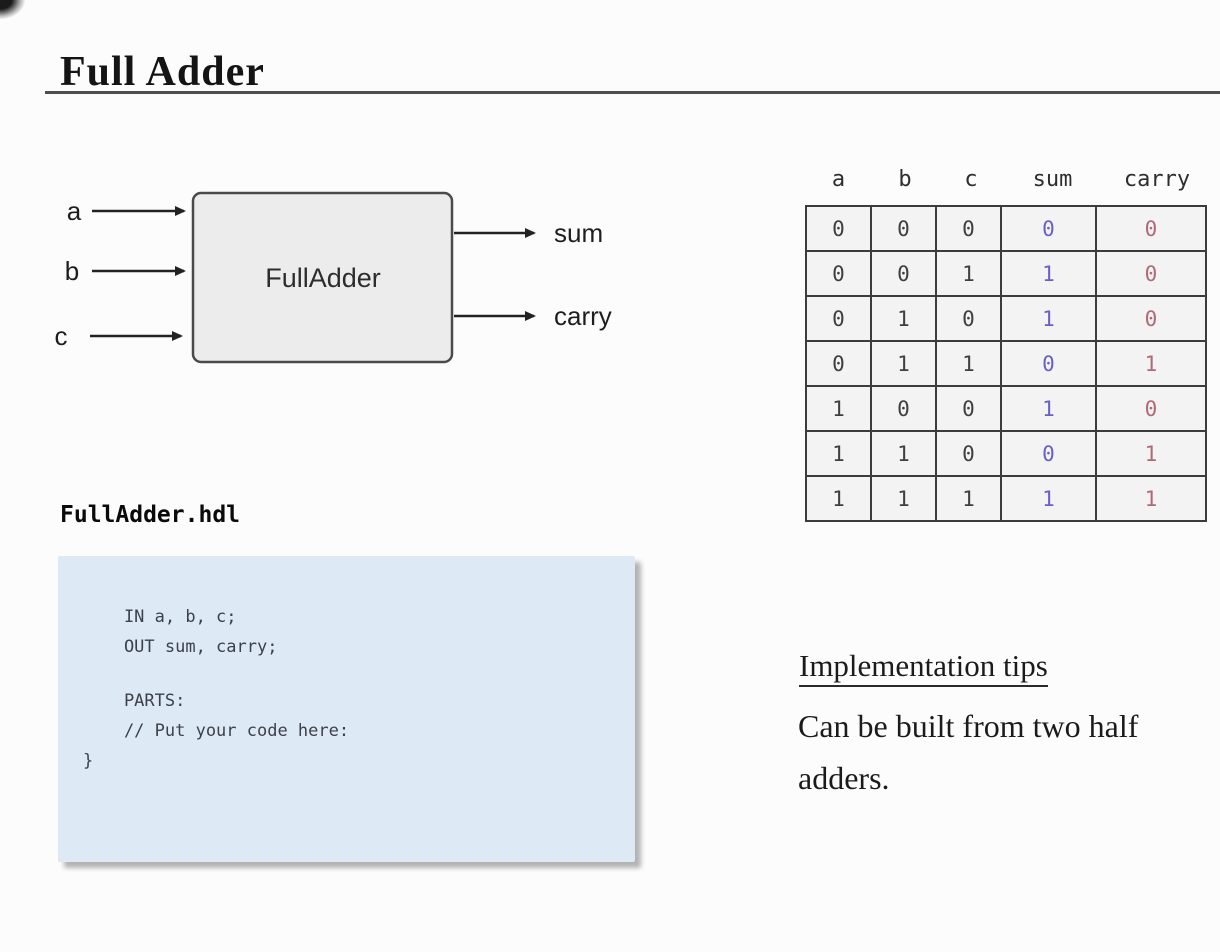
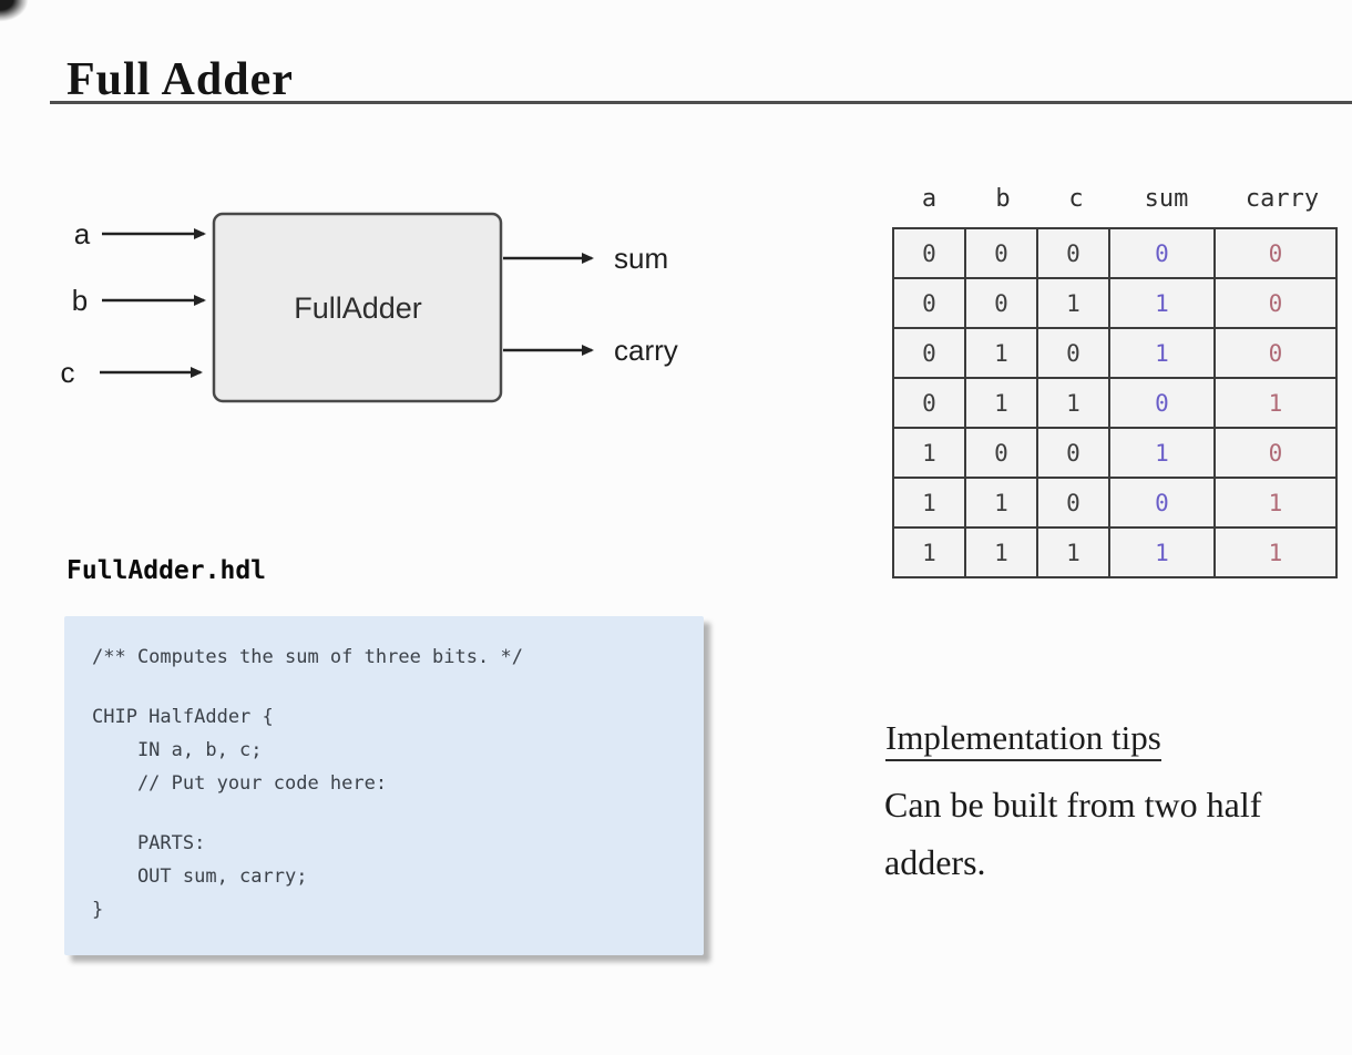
  Full Adder
  FullAdder
  a
  b
  c
  sum
  carry
  a
  b
  c
  sum
  carry
  0	0	0	0	0
  0	0	1	1	0
  0	1	0	1	0
  0	1	1	0	1
  1	0	0	1	0
  1	1	0	0	1
  1	1	1	1	1
  FullAdder.hdl
+ /** Computes the sum of three bits. */
+ CHIP HalfAdder {
  IN a, b, c;
- OUT sum, carry;
+ // Put your code here:
  PARTS:
- // Put your code here:
+ OUT sum, carry;
  }
  Implementation tips
  Can be built from two half
  adders.
